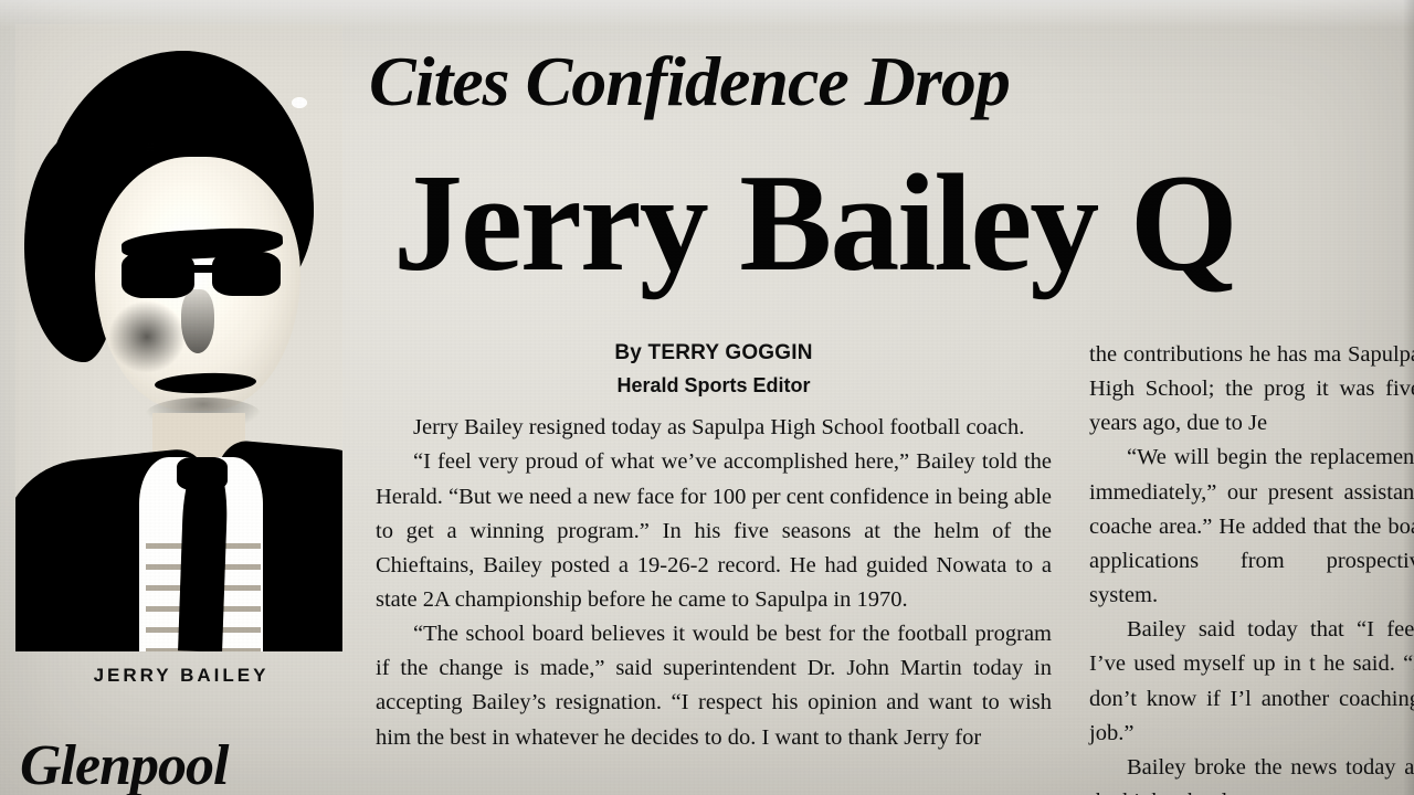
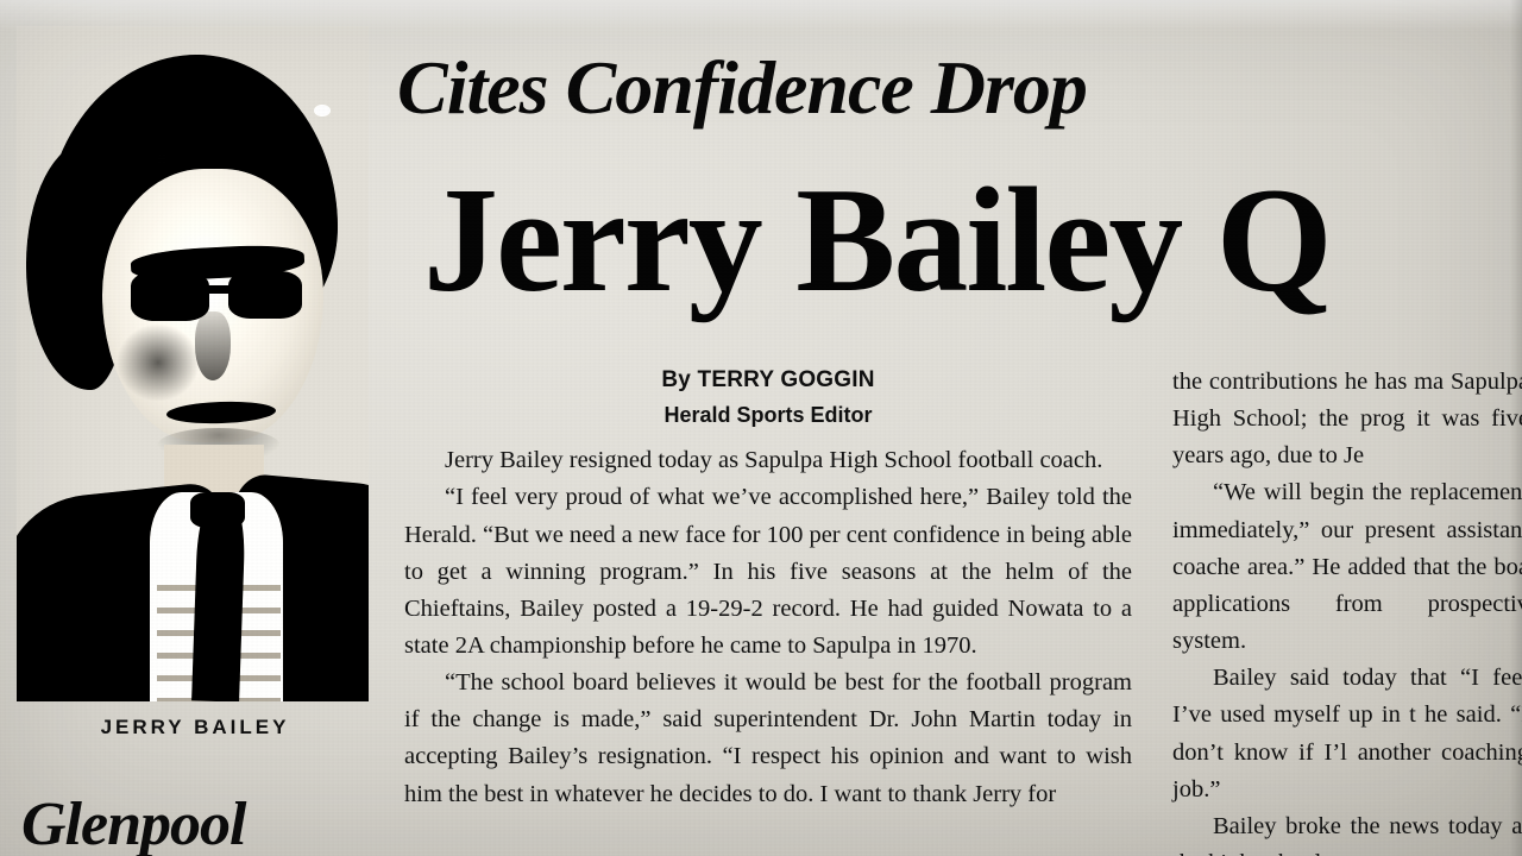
  JERRY BAILEY
  Glenpool
  Cites Confidence Drop
  Jerry Bailey Q
  By TERRY GOGGIN
  Herald Sports Editor
  Jerry Bailey resigned today as Sapulpa High School football coach.
- “I feel very proud of what we’ve accomplished here,” Bailey told the Herald. “But we need a new face for 100 per cent confidence in being able to get a winning program.” In his five seasons at the helm of the Chieftains, Bailey posted a 19-26-2 record. He had guided Nowata to a state 2A championship before he came to Sapulpa in 1970.
+ “I feel very proud of what we’ve accomplished here,” Bailey told the Herald. “But we need a new face for 100 per cent confidence in being able to get a winning program.” In his five seasons at the helm of the Chieftains, Bailey posted a 19-29-2 record. He had guided Nowata to a state 2A championship before he came to Sapulpa in 1970.
  “The school board believes it would be best for the football program if the change is made,” said superintendent Dr. John Martin today in accepting Bailey’s resignation. “I respect his opinion and want to wish him the best in whatever he decides to do. I want to thank Jerry for
  the contributions he has ma Sapul High School; the prog it was fi years ago, due to Je
  “We will begin the replaceme immediately,” our present assista coache area.” He added that the b applications from prospect system.
  Bailey said today that “I fe I’ve used myself up in t he said. don’t know if I’l another coachi job.”
